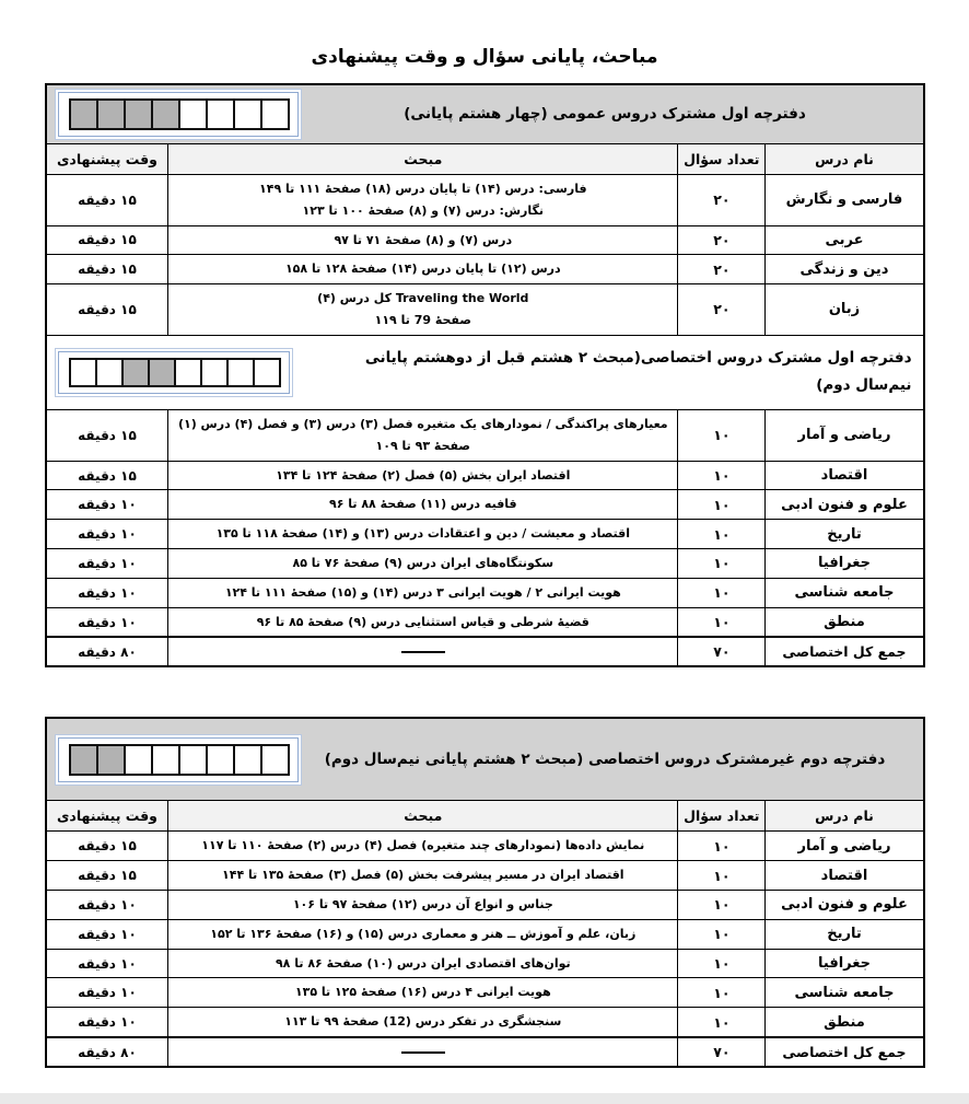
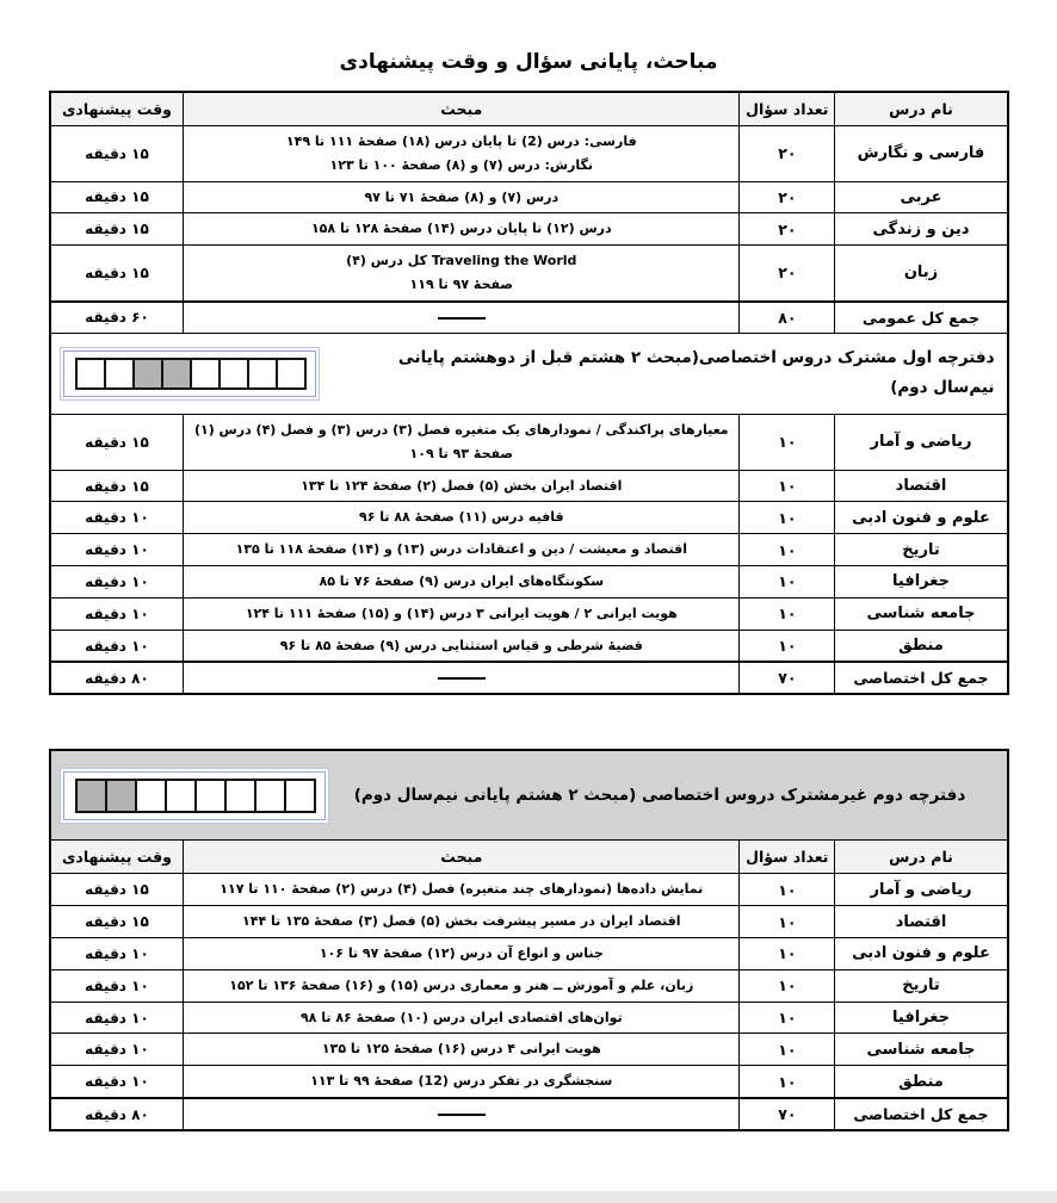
  مباحث، پایانی سؤال و وقت پیشنهادی
- دفترچه اول مشترک دروس عمومی (چهار هشتم پایانی)
  نام درس	تعداد سؤال	مبحث	وقت پیشنهادی
- فارسی و نگارش	۲۰	فارسی: درس (۱۴) تا پایان درس (۱۸) صفحهٔ ۱۱۱ تا ۱۴۹نگارش: درس (۷) و (۸) صفحهٔ ۱۰۰ تا ۱۲۳	۱۵ دقیقه
+ فارسی و نگارش	۲۰	فارسی: درس (2) تا پایان درس (۱۸) صفحهٔ ۱۱۱ تا ۱۴۹نگارش: درس (۷) و (۸) صفحهٔ ۱۰۰ تا ۱۲۳	۱۵ دقیقه
  عربی	۲۰	درس (۷) و (۸) صفحهٔ ۷۱ تا ۹۷	۱۵ دقیقه
  دین و زندگی	۲۰	درس (۱۲) تا پایان درس (۱۴) صفحهٔ ۱۲۸ تا ۱۵۸	۱۵ دقیقه
- زبان	۲۰	Traveling the World کل درس (۴)صفحهٔ 79 تا ۱۱۹	۱۵ دقیقه
+ زبان	۲۰	Traveling the World کل درس (۴)صفحهٔ ۹۷ تا ۱۱۹	۱۵ دقیقه
+ جمع کل عمومی	۸۰		۶۰ دقیقه
  دفترچه اول مشترک دروس اختصاصی(مبحث ۲ هشتم قبل از دوهشتم پایانی نیم‌سال دوم)
  ریاضی و آمار	۱۰	معیارهای پراکندگی / نمودارهای یک متغیره فصل (۳) درس (۳) و فصل (۴) درس (۱) صفحهٔ ۹۳ تا ۱۰۹	۱۵ دقیقه
  اقتصاد	۱۰	اقتصاد ایران بخش (۵) فصل (۲) صفحهٔ ۱۲۴ تا ۱۳۴	۱۵ دقیقه
  علوم و فنون ادبی	۱۰	قافیه درس (۱۱) صفحهٔ ۸۸ تا ۹۶	۱۰ دقیقه
  تاریخ	۱۰	اقتصاد و معیشت / دین و اعتقادات درس (۱۳) و (۱۴) صفحهٔ ۱۱۸ تا ۱۳۵	۱۰ دقیقه
  جغرافیا	۱۰	سکونتگاه‌های ایران درس (۹) صفحهٔ ۷۶ تا ۸۵	۱۰ دقیقه
  جامعه شناسی	۱۰	هویت ایرانی ۲ / هویت ایرانی ۳ درس (۱۴) و (۱۵) صفحهٔ ۱۱۱ تا ۱۲۴	۱۰ دقیقه
  منطق	۱۰	قضیهٔ شرطی و قیاس استثنایی درس (۹) صفحهٔ ۸۵ تا ۹۶	۱۰ دقیقه
  جمع کل اختصاصی	۷۰		۸۰ دقیقه
  دفترچه دوم غیرمشترک دروس اختصاصی (مبحث ۲ هشتم پایانی نیم‌سال دوم)
  نام درس	تعداد سؤال	مبحث	وقت پیشنهادی
  ریاضی و آمار	۱۰	نمایش داده‌ها (نمودارهای چند متغیره) فصل (۴) درس (۲) صفحهٔ ۱۱۰ تا ۱۱۷	۱۵ دقیقه
  اقتصاد	۱۰	اقتصاد ایران در مسیر پیشرفت بخش (۵) فصل (۳) صفحهٔ ۱۳۵ تا ۱۴۴	۱۵ دقیقه
  علوم و فنون ادبی	۱۰	جناس و انواع آن درس (۱۲) صفحهٔ ۹۷ تا ۱۰۶	۱۰ دقیقه
  تاریخ	۱۰	زبان، علم و آموزش ــ هنر و معماری درس (۱۵) و (۱۶) صفحهٔ ۱۳۶ تا ۱۵۲	۱۰ دقیقه
  جغرافیا	۱۰	توان‌های اقتصادی ایران درس (۱۰) صفحهٔ ۸۶ تا ۹۸	۱۰ دقیقه
  جامعه شناسی	۱۰	هویت ایرانی ۴ درس (۱۶) صفحهٔ ۱۲۵ تا ۱۳۵	۱۰ دقیقه
  منطق	۱۰	سنجشگری در تفکر درس (12) صفحهٔ ۹۹ تا ۱۱۳	۱۰ دقیقه
  جمع کل اختصاصی	۷۰		۸۰ دقیقه
